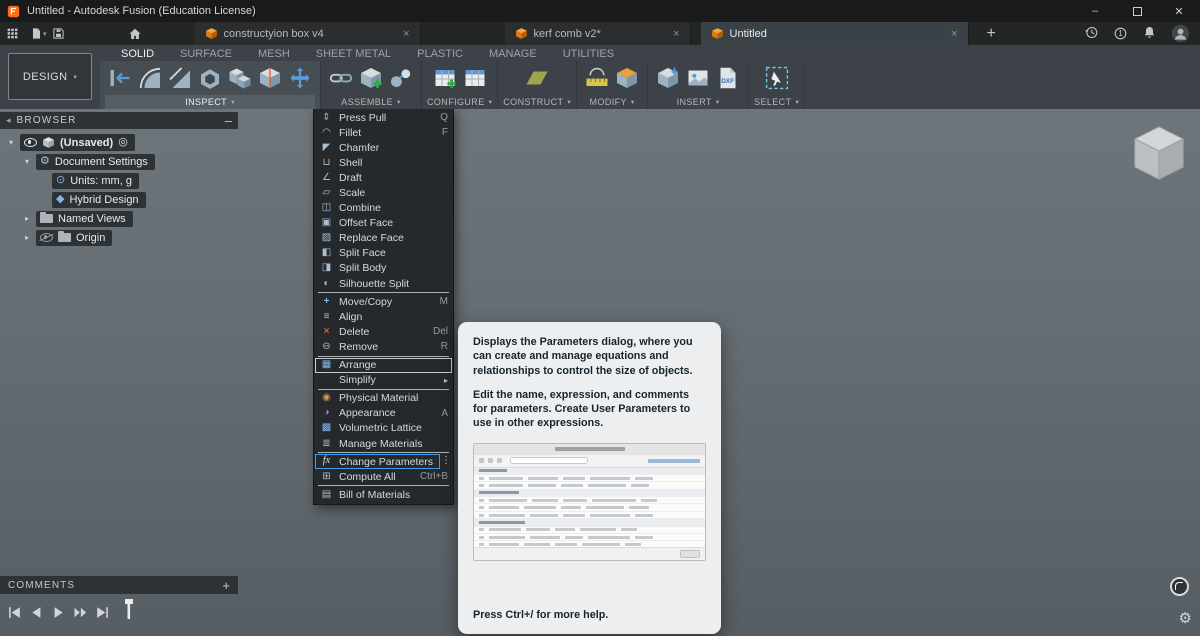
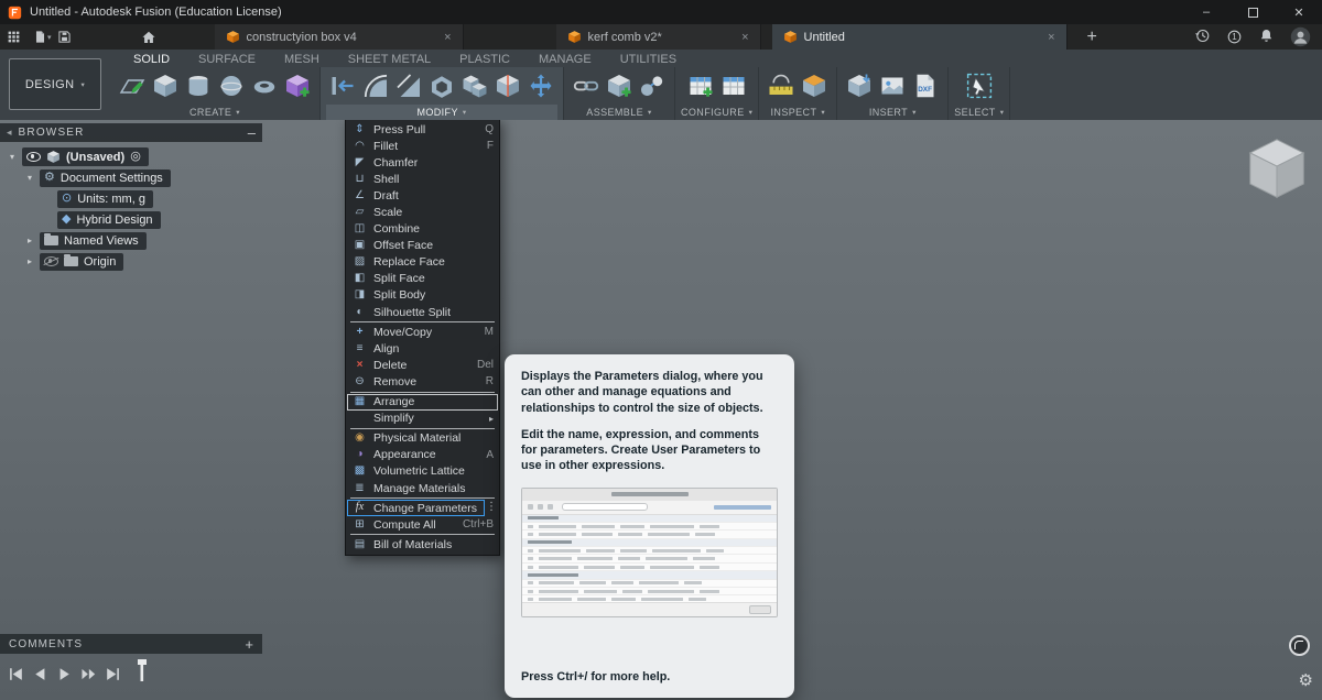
  Untitled - Autodesk Fusion (Education License)
  –
  ✕
  constructyion box v4
  ×
  kerf comb v2*
  ×
  Untitled
  ×
  +
  1
  DESIGN
  SOLID
  SURFACE
  MESH
  SHEET METAL
  PLASTIC
  MANAGE
  UTILITIES
+ CREATE
- INSPECT
+ MODIFY
  ASSEMBLE
  CONFIGURE
- CONSTRUCT
- MODIFY
+ INSPECT
  INSERT
  SELECT
  ◂
  BROWSER
  –
  ▾
  (Unsaved)
  ◎
  ▾
  ⚙
  Document Settings
  ⊙
  Units: mm, g
  ◆
  Hybrid Design
  ▸
  Named Views
  ▸
  Origin
  ⇕
  Press Pull
  Q
  ◠
  Fillet
  F
  ◤
  Chamfer
  ⊔
  Shell
  ∠
  Draft
  ▱
  Scale
  ◫
  Combine
  ▣
  Offset Face
  ▨
  Replace Face
  ◧
  Split Face
  ◨
  Split Body
  ◐
  Silhouette Split
  +
  Move/Copy
  M
  ≡
  Align
  ×
  Delete
  Del
  ⊖
  Remove
  R
  ▦
  Arrange
  Simplify
  ▸
  ◉
  Physical Material
  ◑
  Appearance
  A
  ▩
  Volumetric Lattice
  ≣
  Manage Materials
  fx
  Change Parameters
  ⋮
  ⊞
  Compute All
  Ctrl+B
  ▤
  Bill of Materials
- Displays the Parameters dialog, where you can create and manage equations and relationships to control the size of objects.
+ Displays the Parameters dialog, where you can other and manage equations and relationships to control the size of objects.
  Edit the name, expression, and comments for parameters. Create User Parameters to use in other expressions.
  Press Ctrl+/ for more help.
  COMMENTS
  +
  ⚙
